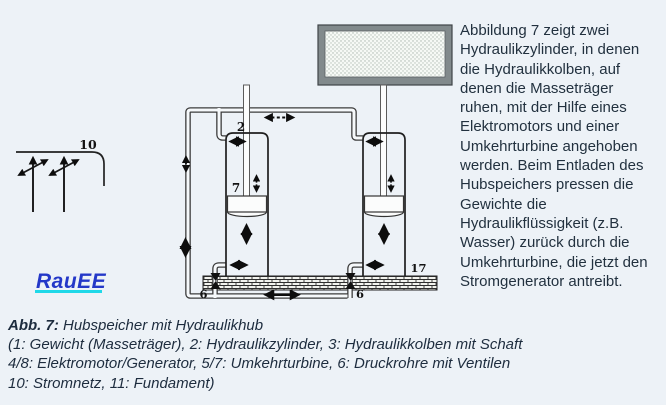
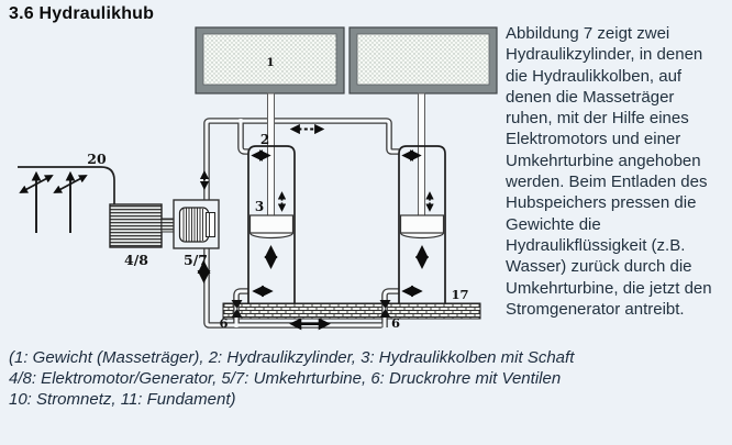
+ 3.6 Hydraulikhub
- 10
+ 20
+ 4/8
+ 5/7
+ 1
  2
- 7
+ 3
  6
  6
  17
- RauEE
  Abbildung 7 zeigt zwei
  Hydraulikzylinder, in denen
  die Hydraulikkolben, auf
  denen die Masseträger
  ruhen, mit der Hilfe eines
  Elektromotors und einer
  Umkehrturbine angehoben
  werden. Beim Entladen des
  Hubspeichers pressen die
  Gewichte die
  Hydraulikflüssigkeit (z.B.
  Wasser) zurück durch die
  Umkehrturbine, die jetzt den
  Stromgenerator antreibt.
- Abb. 7: Hubspeicher mit Hydraulikhub
  (1: Gewicht (Masseträger), 2: Hydraulikzylinder, 3: Hydraulikkolben mit Schaft
  4/8: Elektromotor/Generator, 5/7: Umkehrturbine, 6: Druckrohre mit Ventilen
  10: Stromnetz, 11: Fundament)
